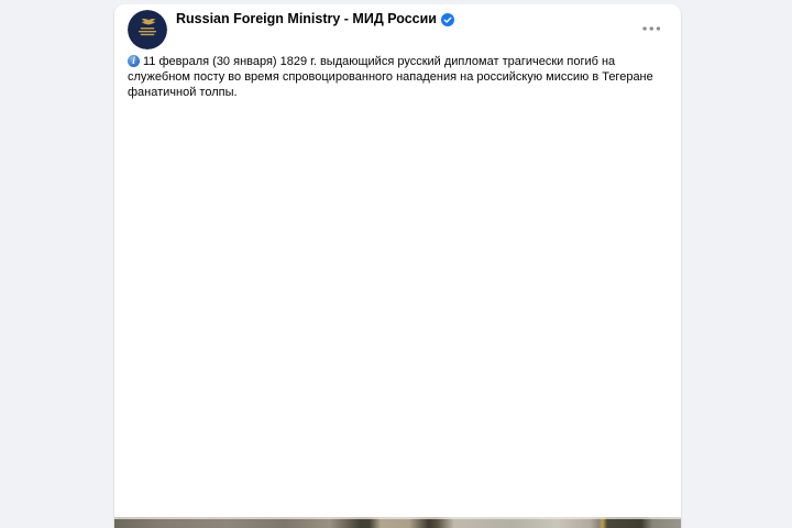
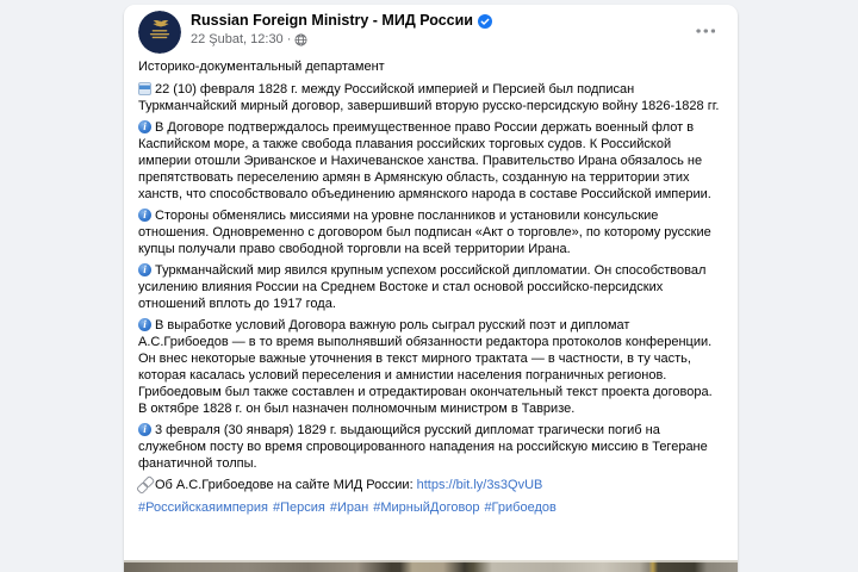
  Russian Foreign Ministry - МИД России
+ 22 Şubat, 12:30
+ ·
+ Историко-документальный департамент
+ 22 (10) февраля 1828 г. между Российской империей и Персией был подписан Туркманчайский мирный договор, завершивший вторую русско-персидскую войну 1826-1828 гг.
+ В Договоре подтверждалось преимущественное право России держать военный флот в Каспийском море, а также свобода плавания российских торговых судов. К Российской империи отошли Эриванское и Нахичеванское ханства. Правительство Ирана обязалось не препятствовать переселению армян в Армянскую область, созданную на территории этих ханств, что способствовало объединению армянского народа в составе Российской империи.
+ Стороны обменялись миссиями на уровне посланников и установили консульские отношения. Одновременно с договором был подписан «Акт о торговле», по которому русские купцы получали право свободной торговли на всей территории Ирана.
+ Туркманчайский мир явился крупным успехом российской дипломатии. Он способствовал усилению влияния России на Среднем Востоке и стал основой российско-персидских отношений вплоть до 1917 года.
+ В выработке условий Договора важную роль сыграл русский поэт и дипломат А.С.Грибоедов — в то время выполнявший обязанности редактора протоколов конференции. Он внес некоторые важные уточнения в текст мирного трактата — в частности, в ту часть, которая касалась условий переселения и амнистии населения пограничных регионов. Грибоедовым был также составлен и отредактирован окончательный текст проекта договора. В октябре 1828 г. он был назначен полномочным министром в Тавризе.
- 11 февраля (30 января) 1829 г. выдающийся русский дипломат трагически погиб на служебном посту во время спровоцированного нападения на российскую миссию в Тегеране фанатичной толпы.
+ 3 февраля (30 января) 1829 г. выдающийся русский дипломат трагически погиб на служебном посту во время спровоцированного нападения на российскую миссию в Тегеране фанатичной толпы.
+ Об А.С.Грибоедове на сайте МИД России: https://bit.ly/3s3QvUB
+ #Российскаяимперия #Персия #Иран #МирныйДоговор #Грибоедов
